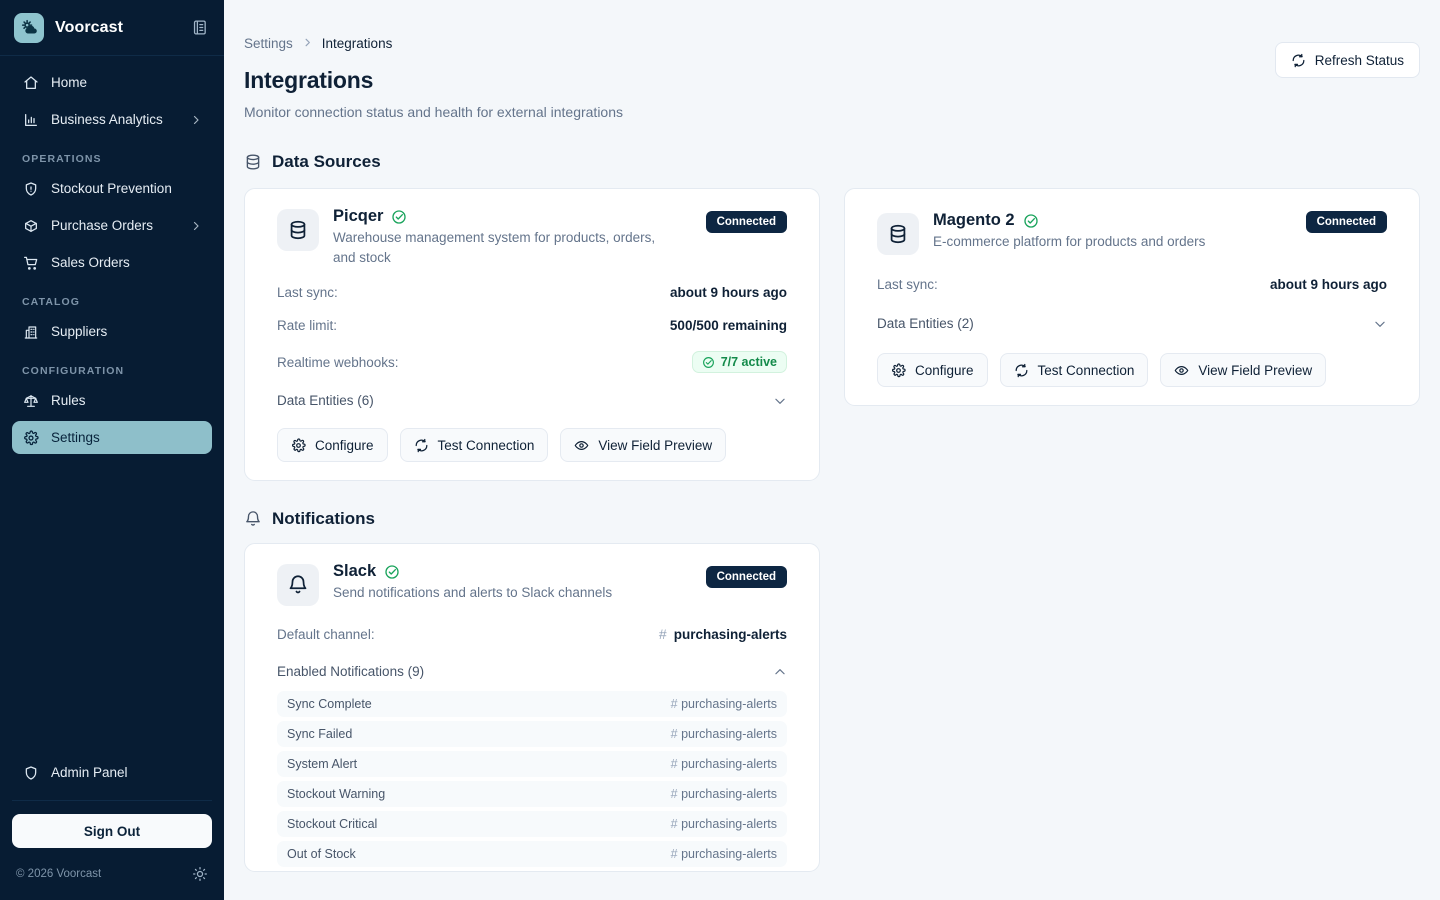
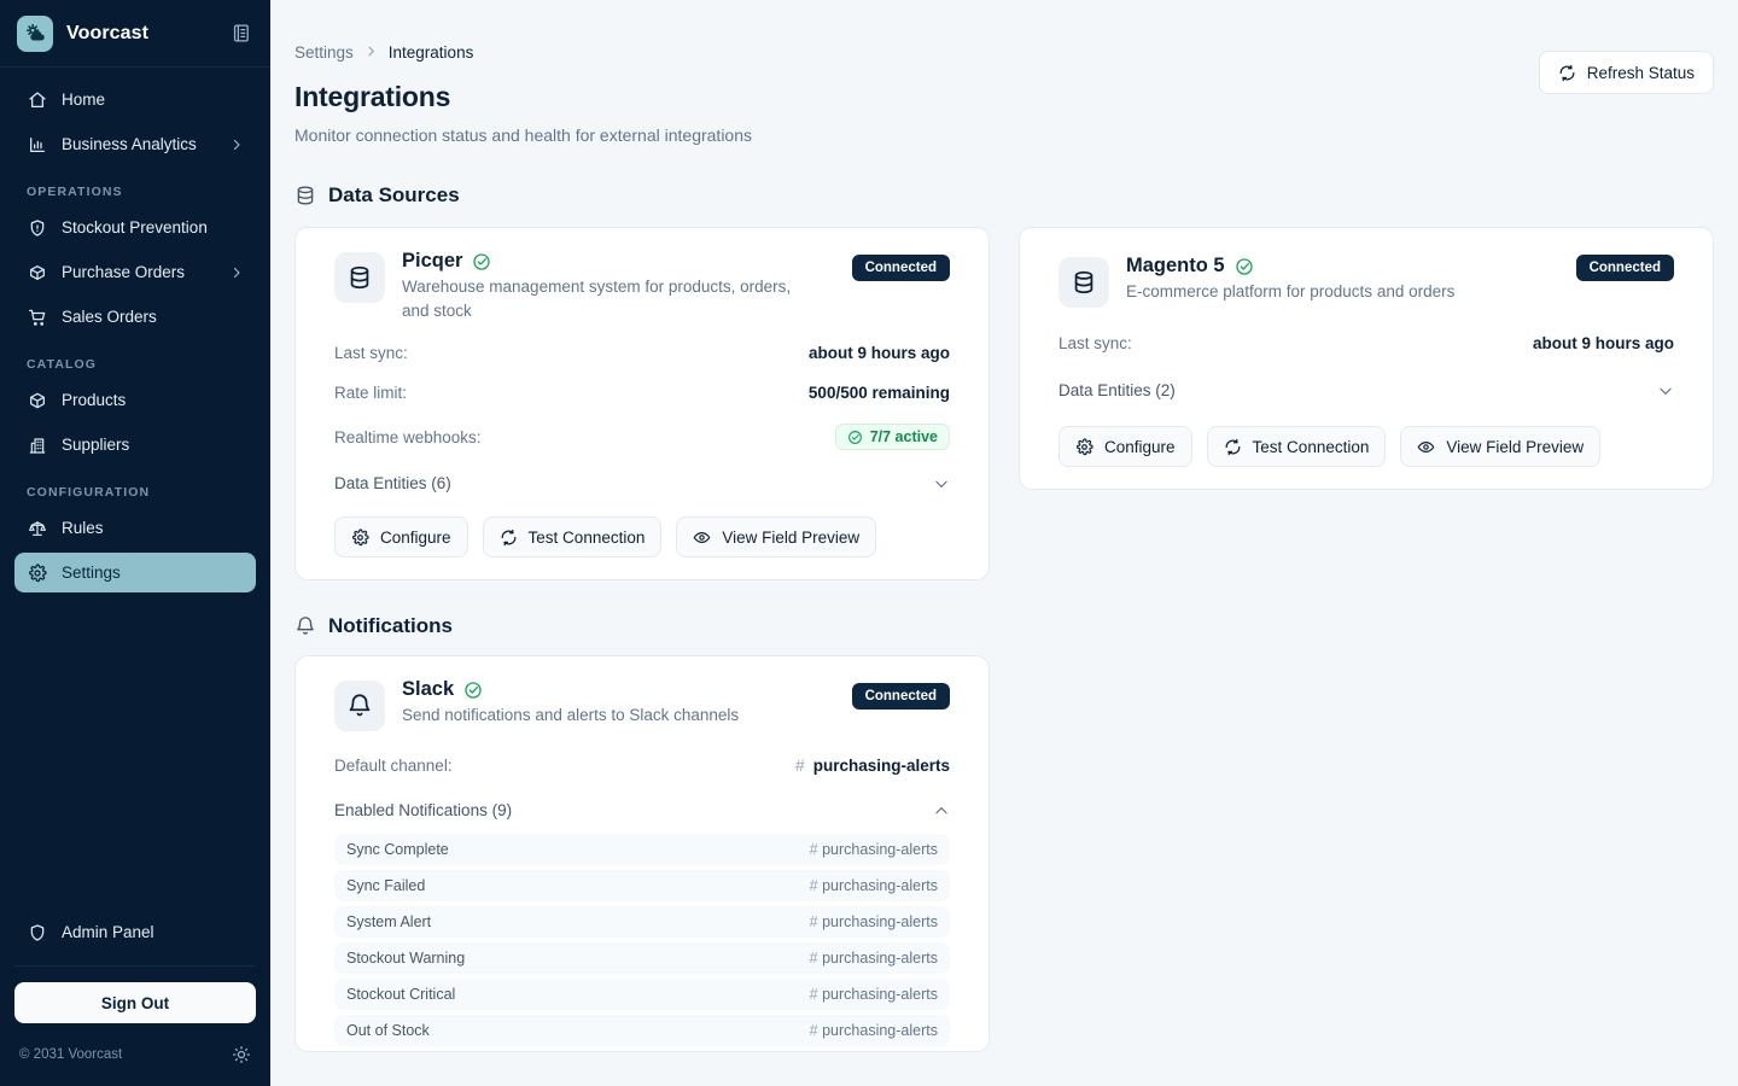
  Voorcast
  Home
  Business Analytics
  OPERATIONS
  Stockout Prevention
  Purchase Orders
  Sales Orders
  CATALOG
+ Products
  Suppliers
  CONFIGURATION
  Rules
  Settings
  Admin Panel
  Sign Out
- © 2026 Voorcast
+ © 2031 Voorcast
  Settings
  Integrations
  Refresh Status
  Integrations
  Monitor connection status and health for external integrations
  Data Sources
  Connected
  Picqer
  Warehouse management system for products, orders, and stock
  Last sync:
  about 9 hours ago
  Rate limit:
  500/500 remaining
  Realtime webhooks:
  7/7 active
  Data Entities (6)
  Configure
  Test Connection
  View Field Preview
  Connected
- Magento 2
+ Magento 5
  E-commerce platform for products and orders
  Last sync:
  about 9 hours ago
  Data Entities (2)
  Configure
  Test Connection
  View Field Preview
  Notifications
  Connected
  Slack
  Send notifications and alerts to Slack channels
  Default channel:
  #
  purchasing-alerts
  Enabled Notifications (9)
  Sync Complete
  # purchasing-alerts
  Sync Failed
  # purchasing-alerts
  System Alert
  # purchasing-alerts
  Stockout Warning
  # purchasing-alerts
  Stockout Critical
  # purchasing-alerts
  Out of Stock
  # purchasing-alerts
